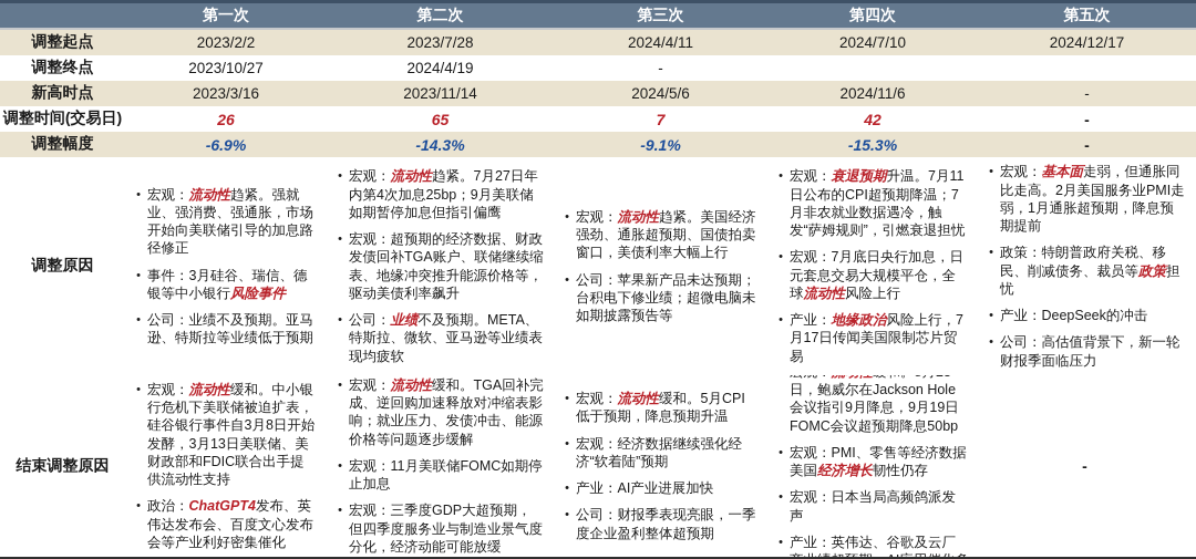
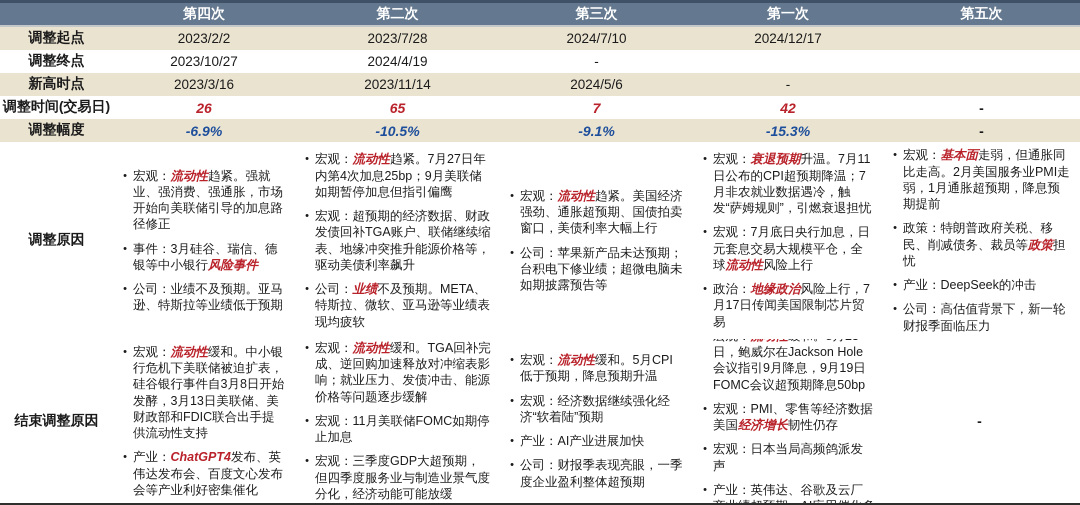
- 第一次
+ 第四次
  第二次
  第三次
- 第四次
+ 第一次
  第五次
  调整起点
  2023/2/2
  2023/7/28
- 2024/4/11
  2024/7/10
  2024/12/17
  调整终点
  2023/10/27
  2024/4/19
  -
  新高时点
  2023/3/16
  2023/11/14
  2024/5/6
- 2024/11/6
  -
  调整时间(交易日)
  26
  65
  7
  42
  -
  调整幅度
  -6.9%
- -14.3%
+ -10.5%
  -9.1%
  -15.3%
  -
  调整原因
  •
  宏观：流动性趋紧。强就业、强消费、强通胀，市场开始向美联储引导的加息路径修正
  •
  事件：3月硅谷、瑞信、德银等中小银行风险事件
  •
  公司：业绩不及预期。亚马逊、特斯拉等业绩低于预期
  •
  宏观：流动性趋紧。7月27日年内第4次加息25bp；9月美联储如期暂停加息但指引偏鹰
  •
  宏观：超预期的经济数据、财政发债回补TGA账户、联储继续缩表、地缘冲突推升能源价格等，驱动美债利率飙升
  •
  公司：业绩不及预期。META、特斯拉、微软、亚马逊等业绩表现均疲软
  •
  宏观：流动性趋紧。美国经济强劲、通胀超预期、国债拍卖窗口，美债利率大幅上行
  •
  公司：苹果新产品未达预期；台积电下修业绩；超微电脑未如期披露预告等
  •
  宏观：衰退预期升温。7月11日公布的CPI超预期降温；7月非农就业数据遇冷，触发“萨姆规则”，引燃衰退担忧
  •
  宏观：7月底日央行加息，日元套息交易大规模平仓，全球流动性风险上行
  •
- 产业：地缘政治风险上行，7月17日传闻美国限制芯片贸易
+ 政治：地缘政治风险上行，7月17日传闻美国限制芯片贸易
  •
  宏观：基本面走弱，但通胀同比走高。2月美国服务业PMI走弱，1月通胀超预期，降息预期提前
  •
  政策：特朗普政府关税、移民、削减债务、裁员等政策担忧
  •
  产业：DeepSeek的冲击
  •
  公司：高估值背景下，新一轮财报季面临压力
  结束调整原因
  •
  宏观：流动性缓和。中小银行危机下美联储被迫扩表，硅谷银行事件自3月8日开始发酵，3月13日美联储、美财政部和FDIC联合出手提供流动性支持
  •
- 政治：ChatGPT4发布、英伟达发布会、百度文心发布会等产业利好密集催化
+ 产业：ChatGPT4发布、英伟达发布会、百度文心发布会等产业利好密集催化
  •
  宏观：流动性缓和。TGA回补完成、逆回购加速释放对冲缩表影响；就业压力、发债冲击、能源价格等问题逐步缓解
  •
  宏观：11月美联储FOMC如期停止加息
  •
  宏观：三季度GDP大超预期，但四季度服务业与制造业景气度分化，经济动能可能放缓
  •
  宏观：流动性缓和。5月CPI低于预期，降息预期升温
  •
  宏观：经济数据继续强化经济“软着陆”预期
  •
  产业：AI产业进展加快
  •
  公司：财报季表现亮眼，一季度企业盈利整体超预期
  日，鲍威尔在Jackson Hole会议指引9月降息，9月19日FOMC会议超预期降息50bp
  •
  宏观：PMI、零售等经济数据美国经济增长韧性仍存
  •
  宏观：日本当局高频鸽派发声
  •
  -
